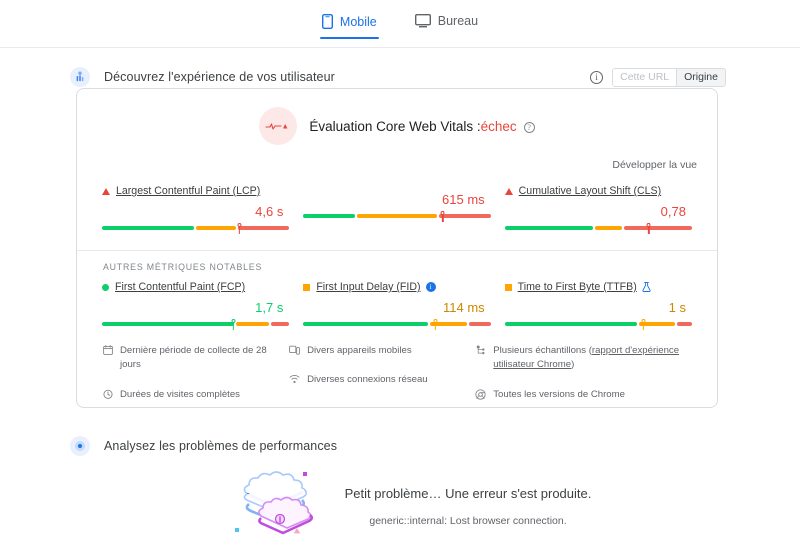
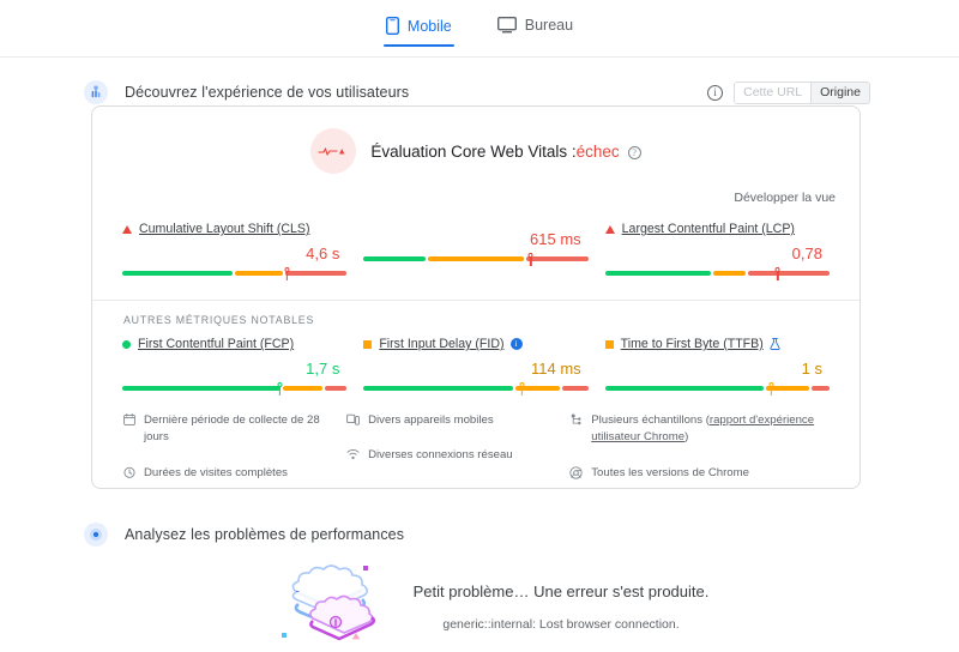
  Mobile
  Bureau
- Découvrez l'expérience de vos utilisateur
+ Découvrez l'expérience de vos utilisateurs
  i
  Cette URL
  Origine
  Évaluation Core Web Vitals :échec ?
  Développer la vue
- Largest Contentful Paint (LCP)
+ Cumulative Layout Shift (CLS)
  4,6 s
  615 ms
- Cumulative Layout Shift (CLS)
+ Largest Contentful Paint (LCP)
  0,78
  AUTRES MÉTRIQUES NOTABLES
  First Contentful Paint (FCP)
  1,7 s
  First Input Delay (FID)
  i
  114 ms
  Time to First Byte (TTFB)
  1 s
  Dernière période de collecte de 28 jours
  Durées de visites complètes
  Divers appareils mobiles
  Diverses connexions réseau
  Plusieurs échantillons (rapport d'expérience utilisateur Chrome)
  Toutes les versions de Chrome
  Analysez les problèmes de performances
  Petit problème… Une erreur s'est produite.
  generic::internal: Lost browser connection.
